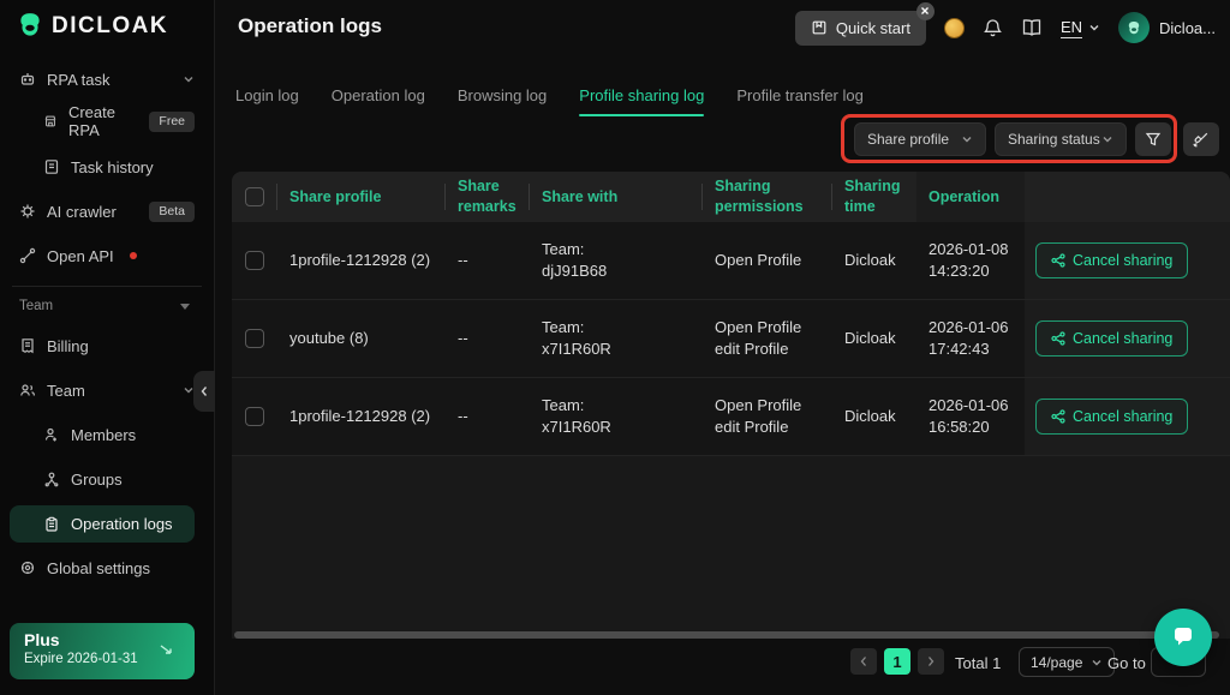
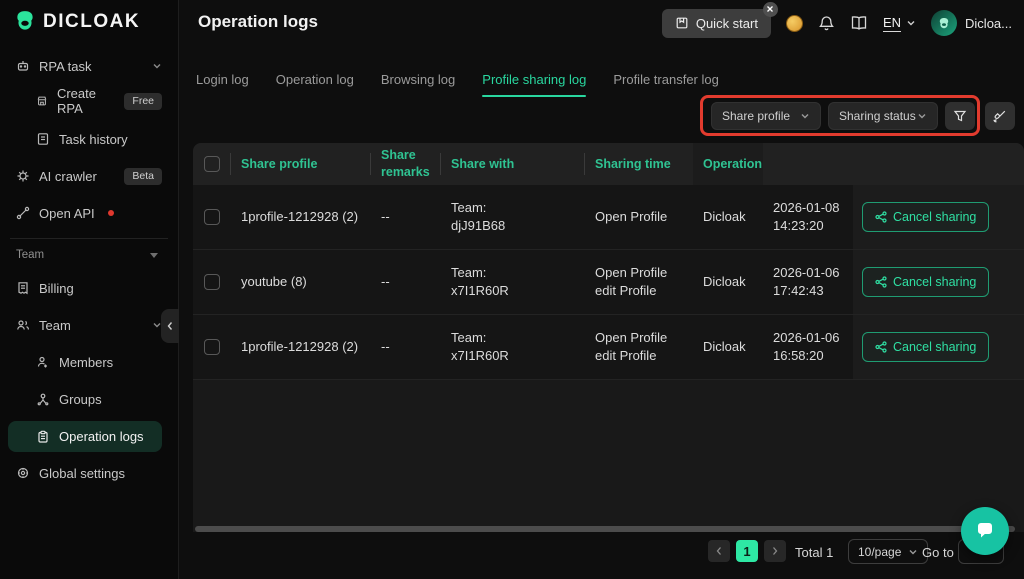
  DICLOAK
  RPA task
  Create RPA
  Free
  Task history
  AI crawler
  Beta
  Open API
  Team
  Billing
  Team
  Members
  Groups
  Operation logs
  Global settings
- Plus
- Expire 2026-01-31
  Operation logs
  Quick start
  EN
  Dicloa...
  Login log
  Operation log
  Browsing log
  Profile sharing log
  Profile transfer log
  Share profile
  Sharing status
  Share profile
  Share remarks
  Share with
- Sharing permissions
  Sharing time
  Operation
  1profile-1212928 (2)
  --
  Team:
  djJ91B68
  Open Profile
  Dicloak
  2026-01-08
  14:23:20
  Cancel sharing
  youtube (8)
  --
  Team:
  x7I1R60R
  Open Profile
  edit Profile
  Dicloak
  2026-01-06
  17:42:43
  Cancel sharing
  1profile-1212928 (2)
  --
  Team:
  x7I1R60R
  Open Profile
  edit Profile
  Dicloak
  2026-01-06
  16:58:20
  Cancel sharing
  1
  Total 1
- 14/page
+ 10/page
  Go to
